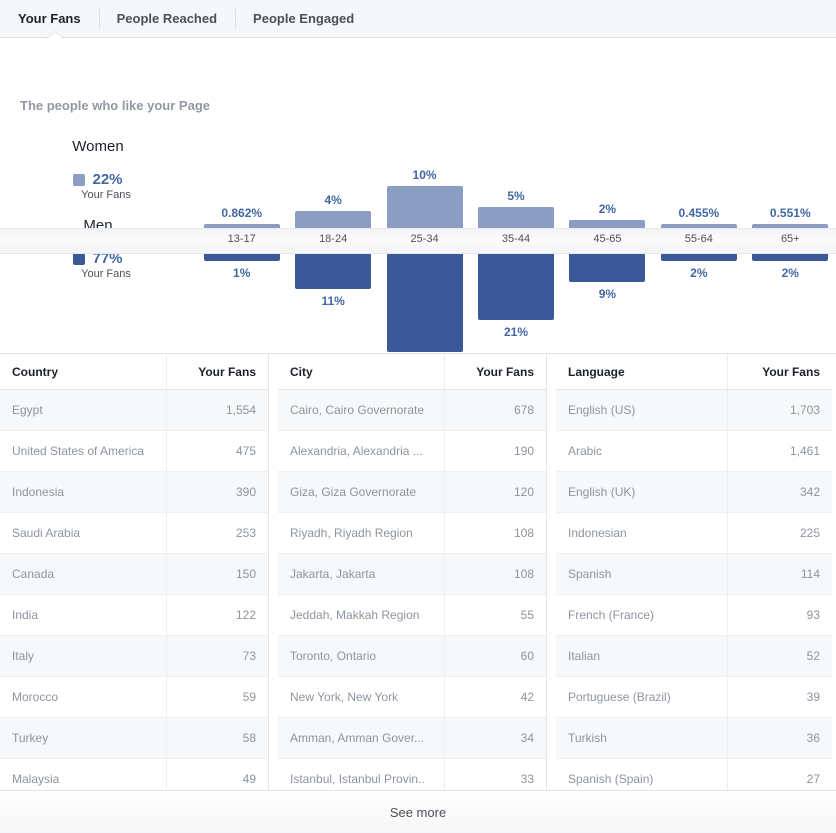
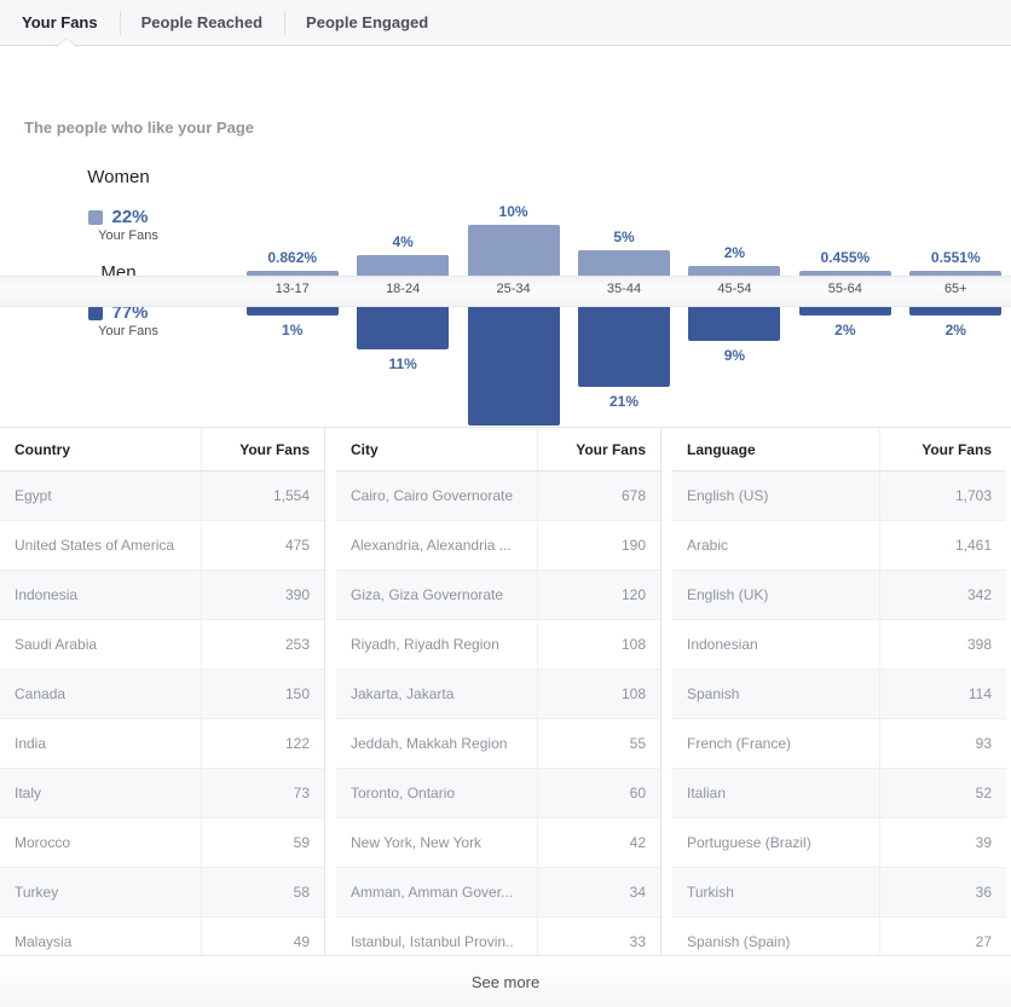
  Your Fans
  People Reached
  People Engaged
  The people who like your Page
  Women
  22%
  Your Fans
  Men
  77%
  Your Fans
  0.862%
  13-17
  1%
  4%
  18-24
  11%
  10%
  25-34
  5%
  35-44
  21%
  2%
- 45-65
+ 45-54
  9%
  0.455%
  55-64
  2%
  0.551%
  65+
  2%
  Country	Your Fans
  Egypt	1,554
  United States of America	475
  Indonesia	390
  Saudi Arabia	253
  Canada	150
  India	122
  Italy	73
  Morocco	59
  Turkey	58
  Malaysia	49
  City	Your Fans
  Cairo, Cairo Governorate	678
  Alexandria, Alexandria ...	190
  Giza, Giza Governorate	120
  Riyadh, Riyadh Region	108
  Jakarta, Jakarta	108
  Jeddah, Makkah Region	55
  Toronto, Ontario	60
  New York, New York	42
  Amman, Amman Gover...	34
  Istanbul, Istanbul Provin..	33
  Language	Your Fans
  English (US)	1,703
  Arabic	1,461
  English (UK)	342
- Indonesian	225
+ Indonesian	398
  Spanish	114
  French (France)	93
  Italian	52
  Portuguese (Brazil)	39
  Turkish	36
  Spanish (Spain)	27
  See more
